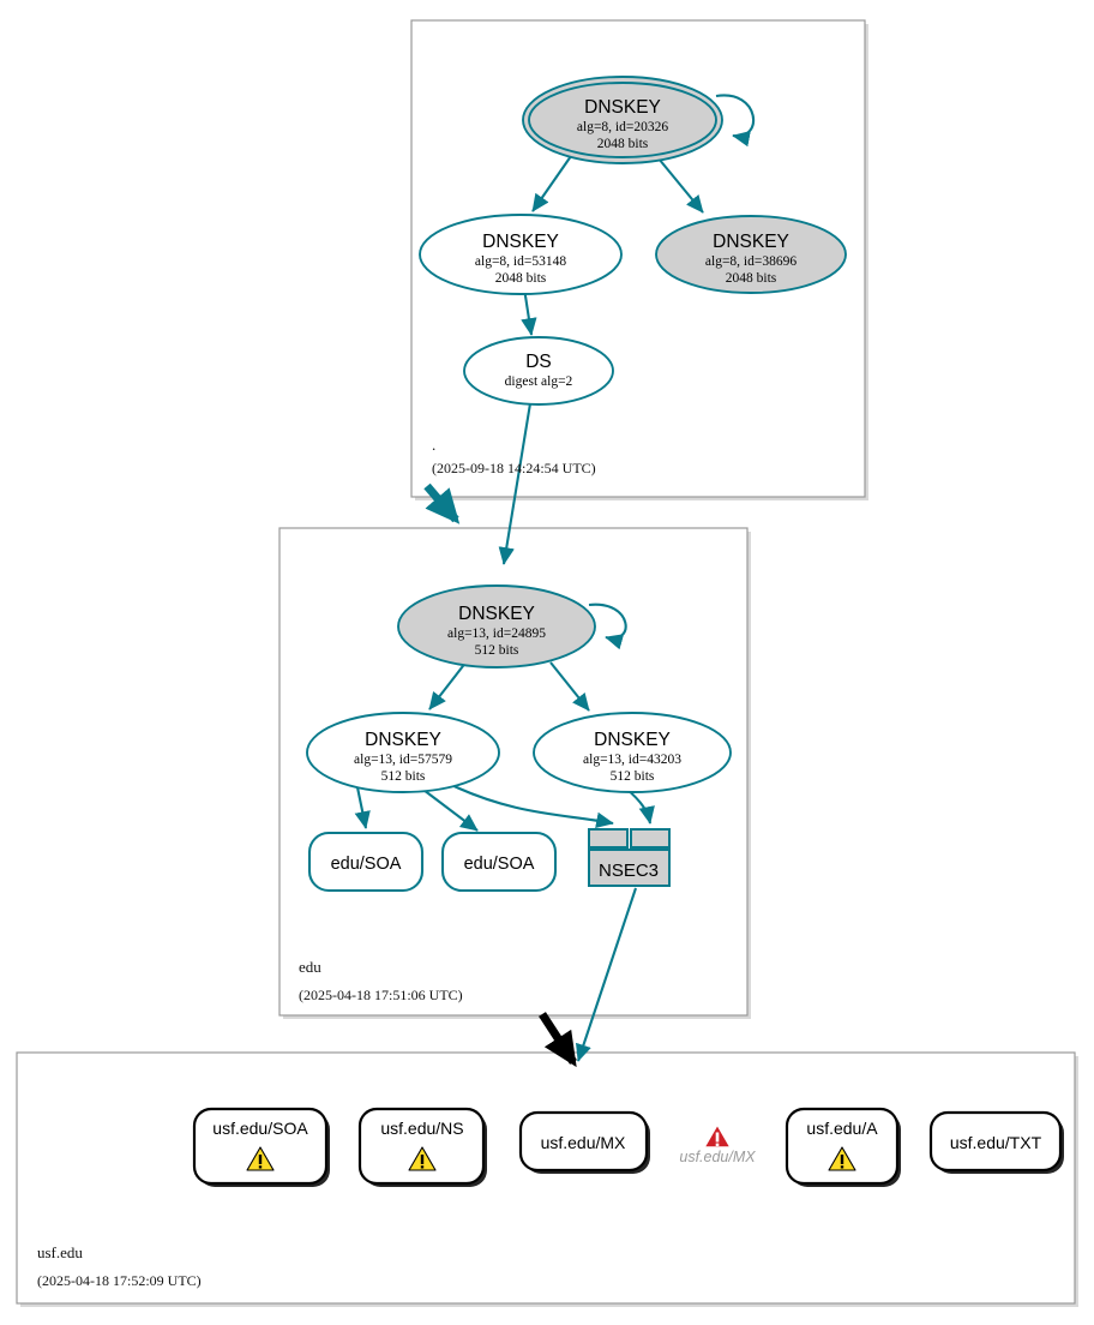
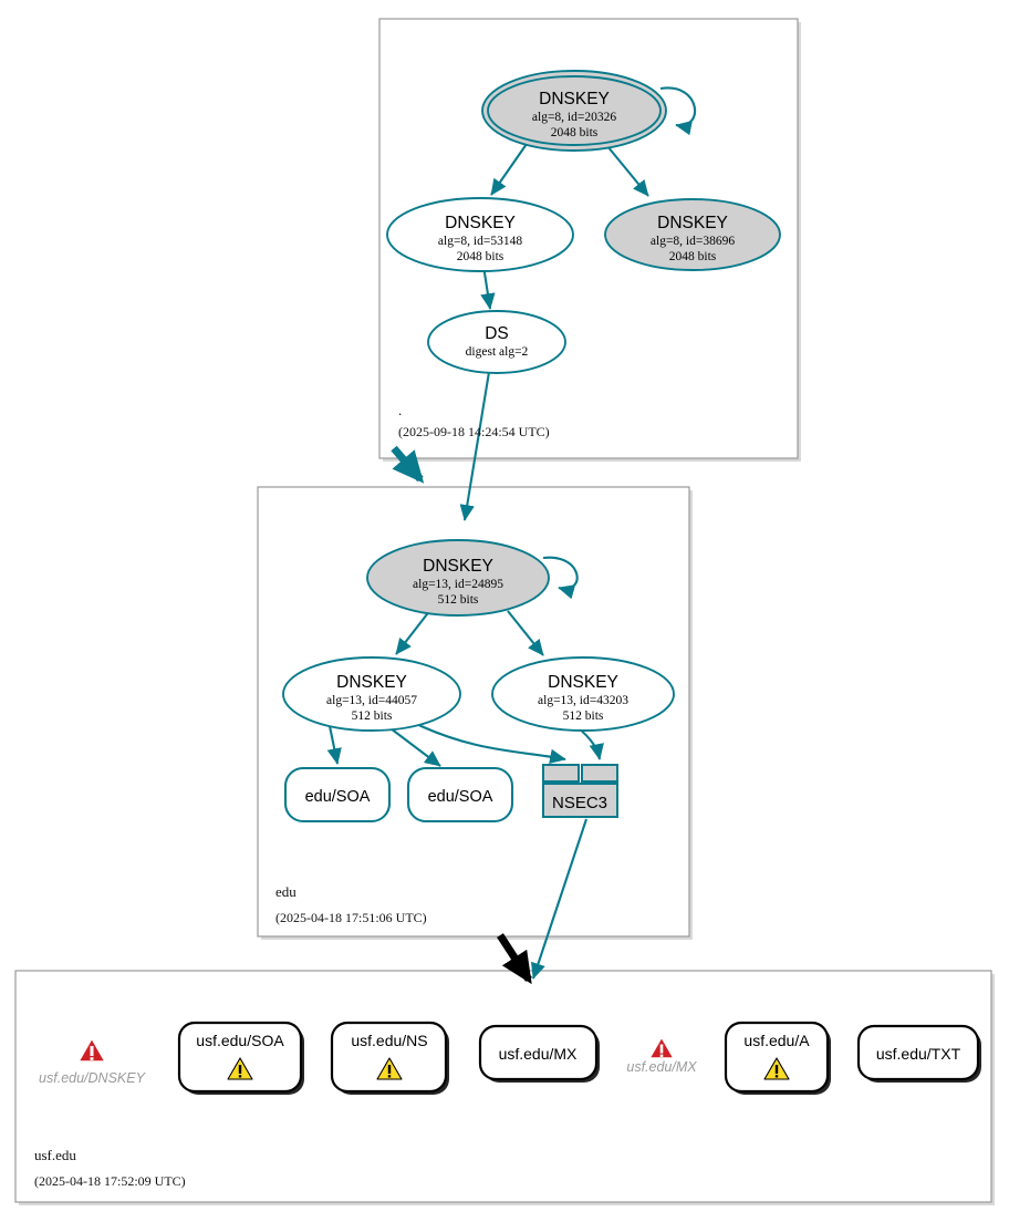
  DNSKEY
  alg=8, id=20326
  2048 bits
  DNSKEY
  alg=8, id=53148
  2048 bits
  DNSKEY
  alg=8, id=38696
  2048 bits
  DS
  digest alg=2
  .
  (2025-09-18 14:24:54 UTC)
  DNSKEY
  alg=13, id=24895
  512 bits
  DNSKEY
- alg=13, id=57579
+ alg=13, id=44057
  512 bits
  DNSKEY
  alg=13, id=43203
  512 bits
  edu/SOA
  edu/SOA
  NSEC3
  edu
  (2025-04-18 17:51:06 UTC)
+ usf.edu/DNSKEY
  usf.edu/SOA
  usf.edu/NS
  usf.edu/MX
  usf.edu/MX
  usf.edu/A
  usf.edu/TXT
  usf.edu
  (2025-04-18 17:52:09 UTC)
